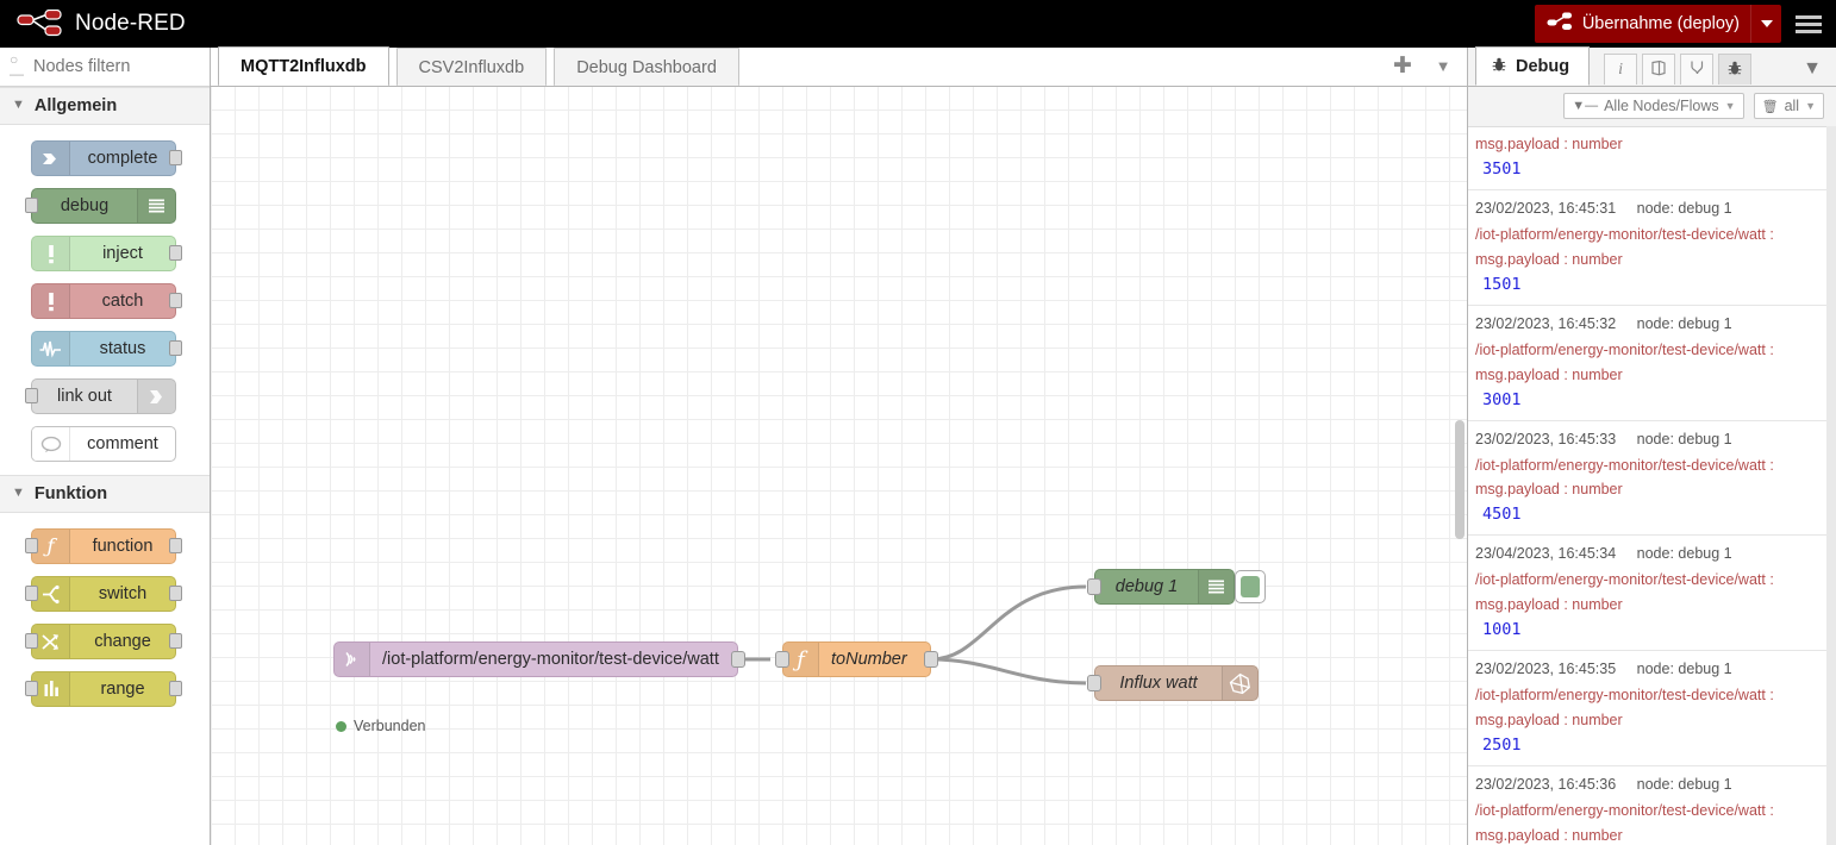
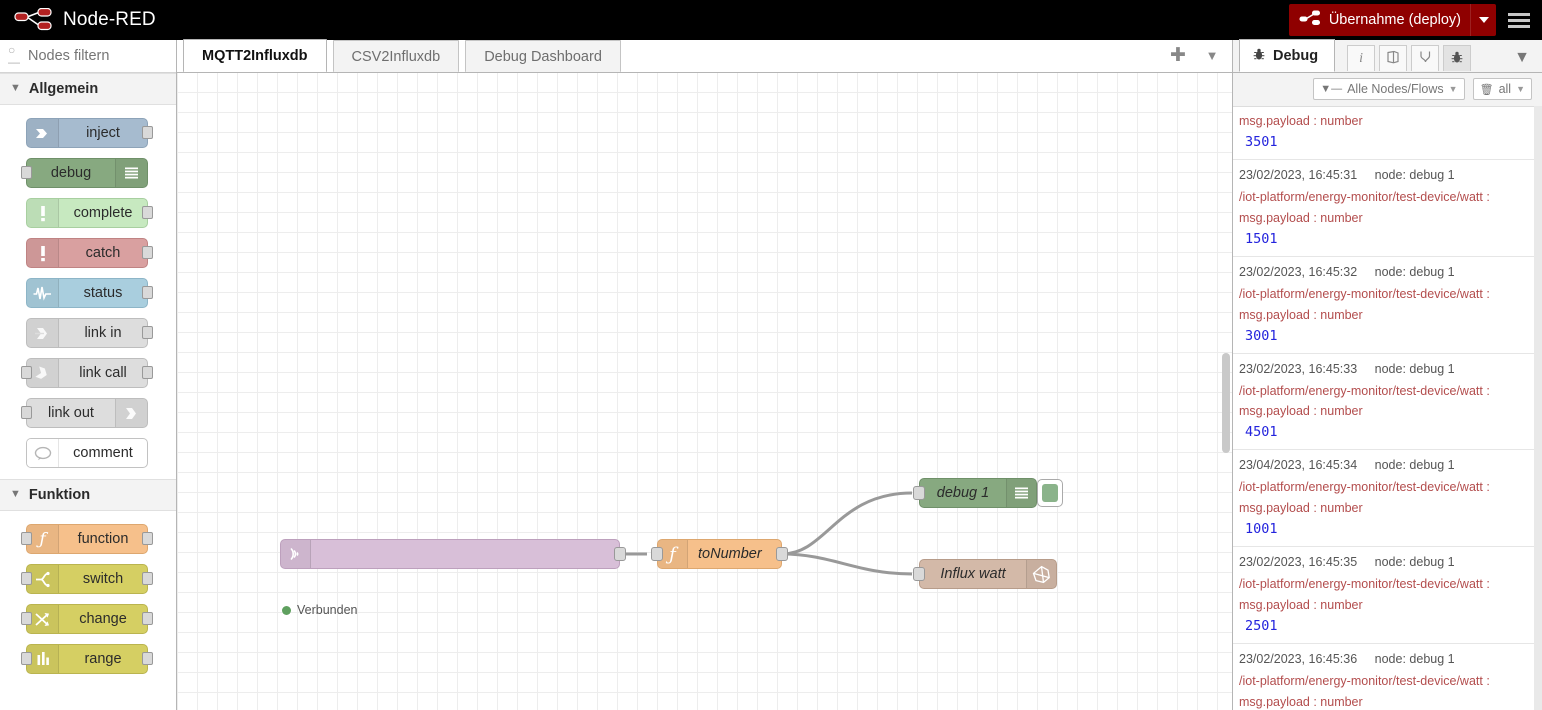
  Node-RED
  Übernahme (deploy)
  ○—
  Nodes filtern
  ▼
  Allgemein
- complete
+ inject
  debug
- inject
+ complete
  catch
  status
+ link in
+ link call
  link out
  comment
  ▼
  Funktion
  ƒ
  function
  switch
  change
  range
  MQTT2Influxdb
  CSV2Influxdb
  Debug Dashboard
  ✚
  ▼
- /iot-platform/energy-monitor/test-device/watt
  Verbunden
  ƒ
  toNumber
  debug 1
  Influx watt
  Debug
  i
  ▼
  ▼—
  Alle Nodes/Flows
  ▼
  🗑
  all
  ▼
  msg.payload : number
  3501
  23/02/2023, 16:45:31 node: debug 1
  /iot-platform/energy-monitor/test-device/watt :
  msg.payload : number
  1501
  23/02/2023, 16:45:32 node: debug 1
  /iot-platform/energy-monitor/test-device/watt :
  msg.payload : number
  3001
  23/02/2023, 16:45:33 node: debug 1
  /iot-platform/energy-monitor/test-device/watt :
  msg.payload : number
  4501
  23/04/2023, 16:45:34 node: debug 1
  /iot-platform/energy-monitor/test-device/watt :
  msg.payload : number
  1001
  23/02/2023, 16:45:35 node: debug 1
  /iot-platform/energy-monitor/test-device/watt :
  msg.payload : number
  2501
  23/02/2023, 16:45:36 node: debug 1
  /iot-platform/energy-monitor/test-device/watt :
  msg.payload : number
